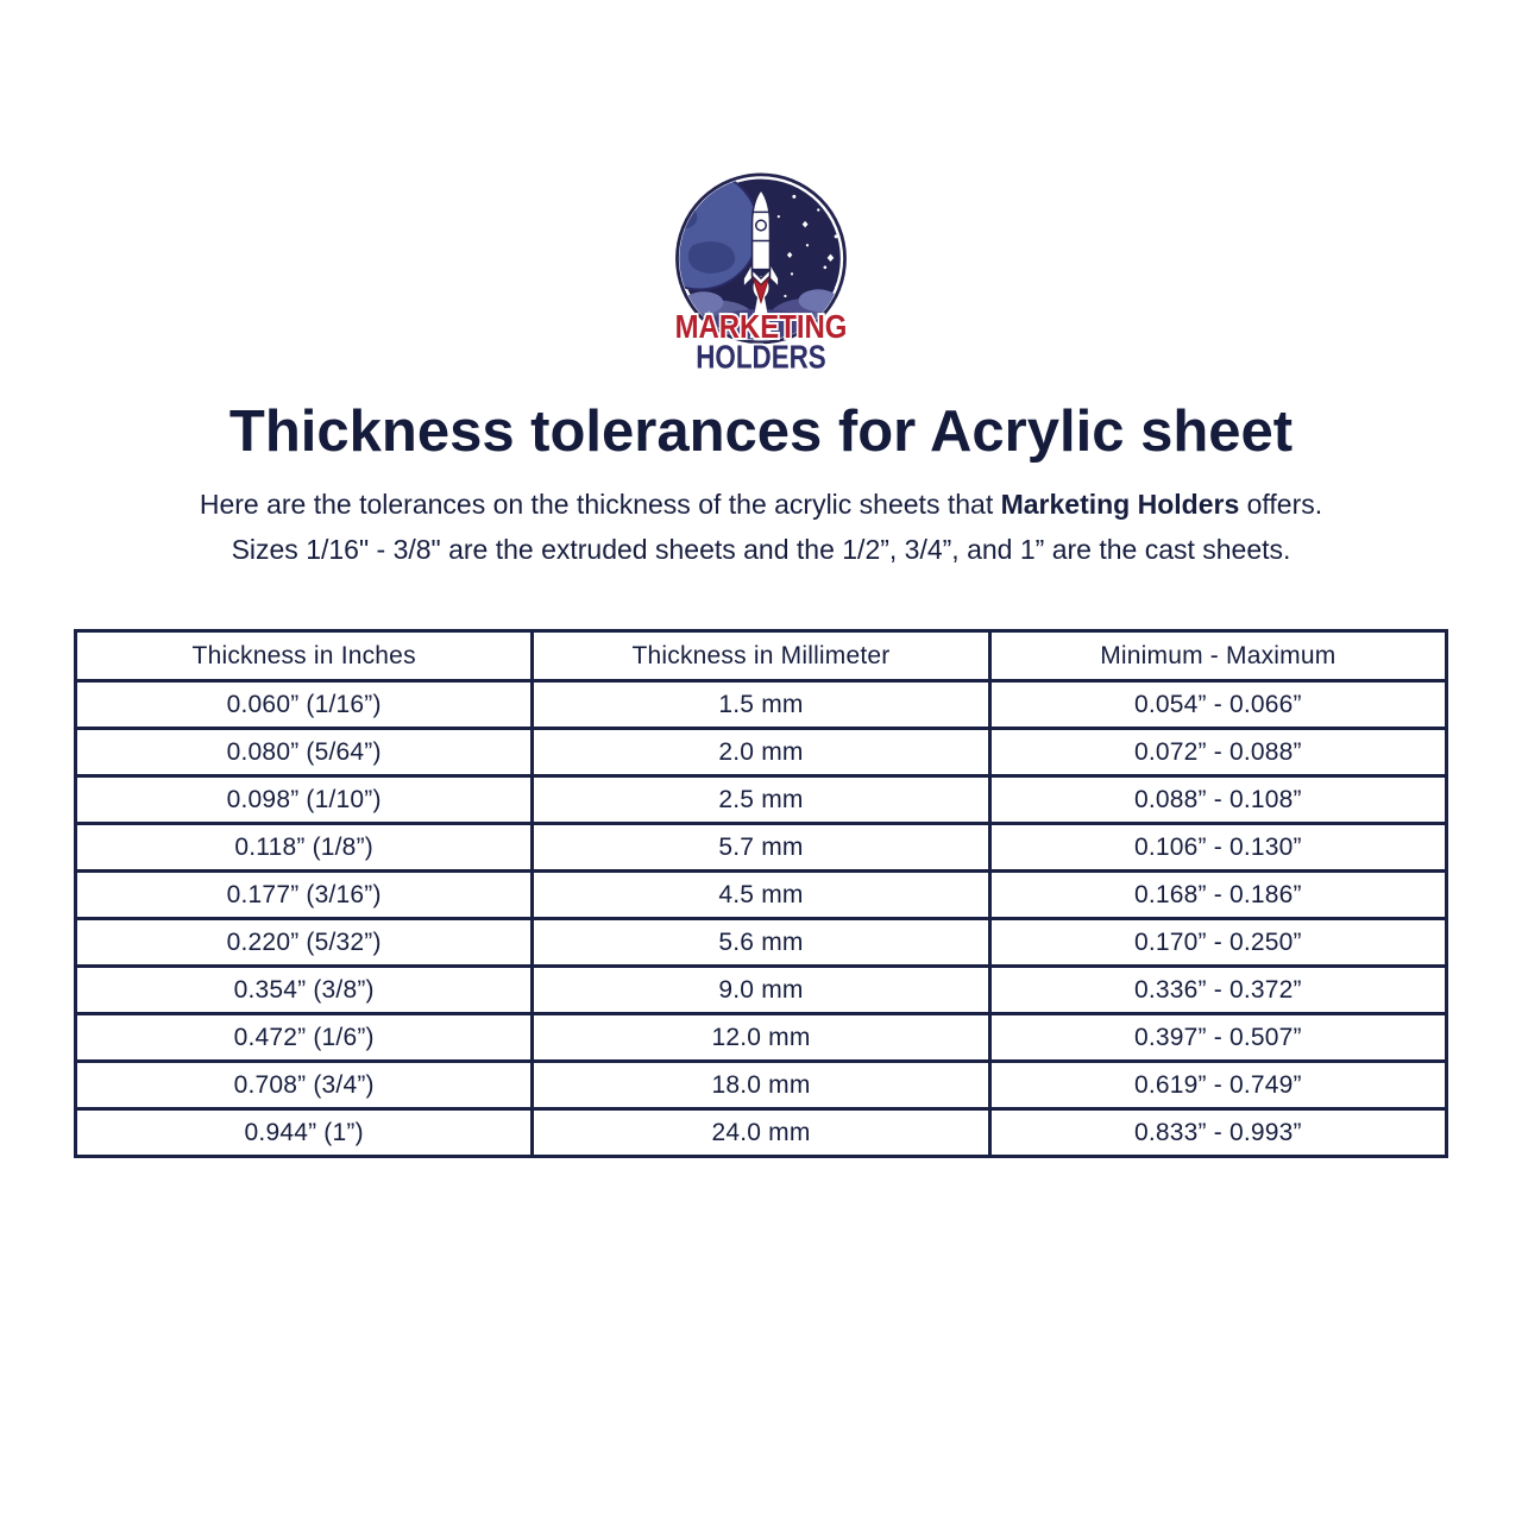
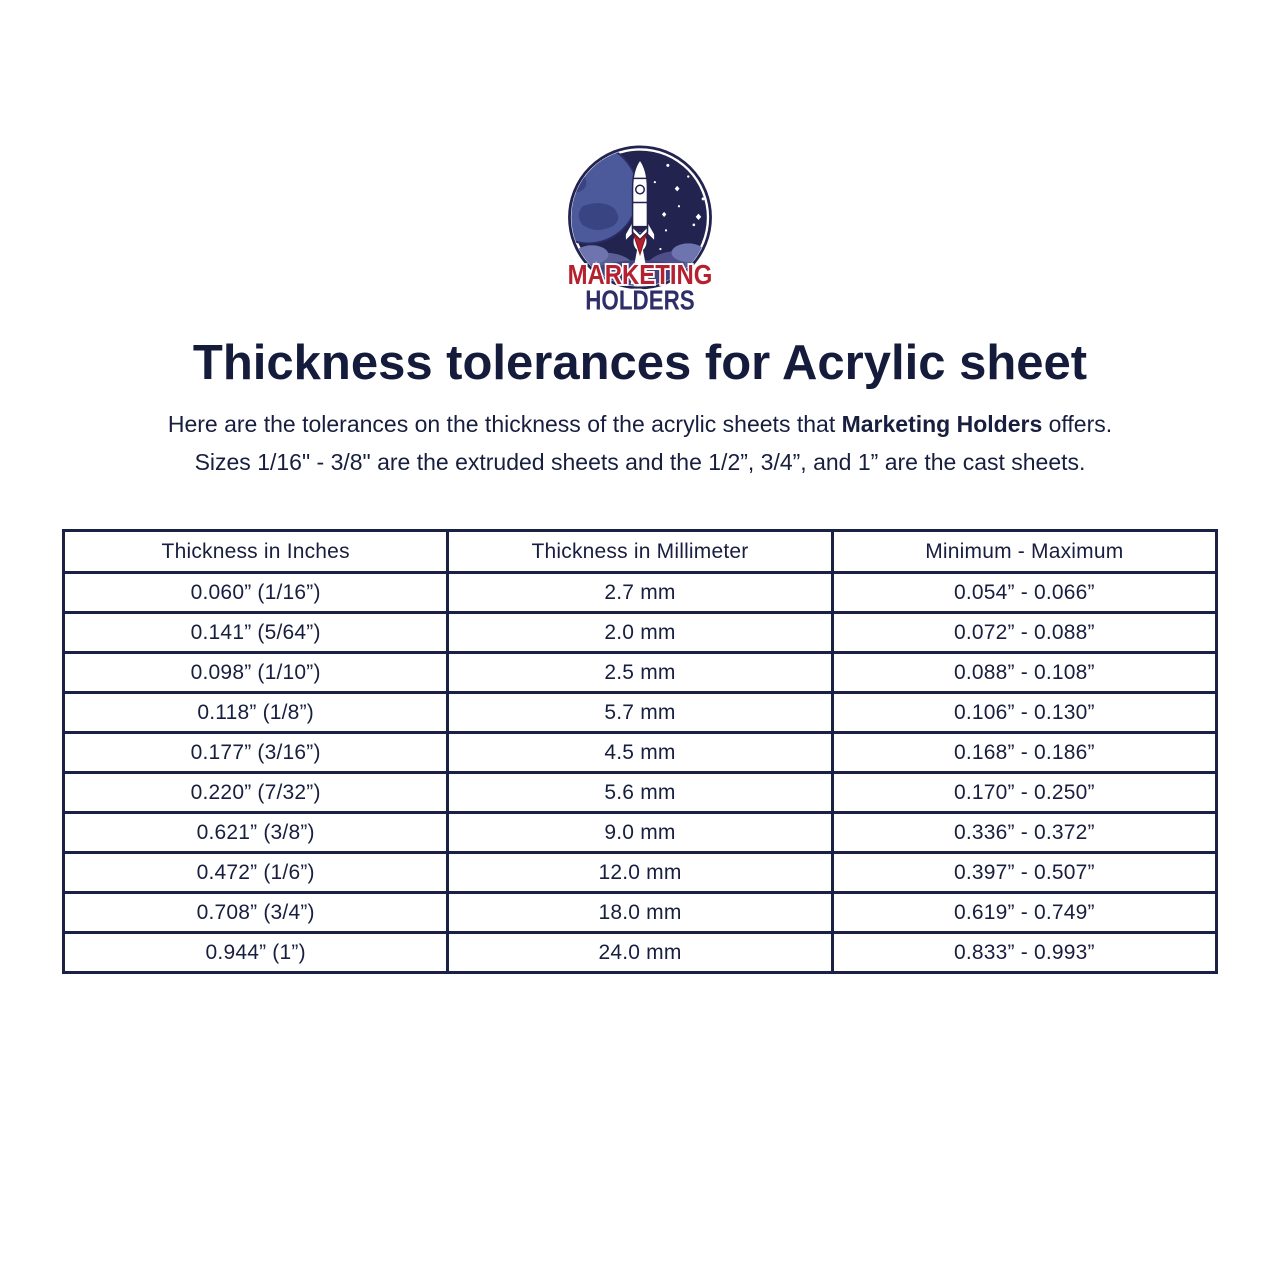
  MARKETING
  HOLDERS
  Thickness tolerances for Acrylic sheet
  Here are the tolerances on the thickness of the acrylic sheets that Marketing Holders offers.
  Sizes 1/16" - 3/8" are the extruded sheets and the 1/2”, 3/4”, and 1” are the cast sheets.
  Thickness in Inches	Thickness in Millimeter	Minimum - Maximum
- 0.060” (1/16”)	1.5 mm	0.054” - 0.066”
+ 0.060” (1/16”)	2.7 mm	0.054” - 0.066”
- 0.080” (5/64”)	2.0 mm	0.072” - 0.088”
+ 0.141” (5/64”)	2.0 mm	0.072” - 0.088”
  0.098” (1/10”)	2.5 mm	0.088” - 0.108”
  0.118” (1/8”)	5.7 mm	0.106” - 0.130”
  0.177” (3/16”)	4.5 mm	0.168” - 0.186”
- 0.220” (5/32”)	5.6 mm	0.170” - 0.250”
+ 0.220” (7/32”)	5.6 mm	0.170” - 0.250”
- 0.354” (3/8”)	9.0 mm	0.336” - 0.372”
+ 0.621” (3/8”)	9.0 mm	0.336” - 0.372”
  0.472” (1/6”)	12.0 mm	0.397” - 0.507”
  0.708” (3/4”)	18.0 mm	0.619” - 0.749”
  0.944” (1”)	24.0 mm	0.833” - 0.993”
